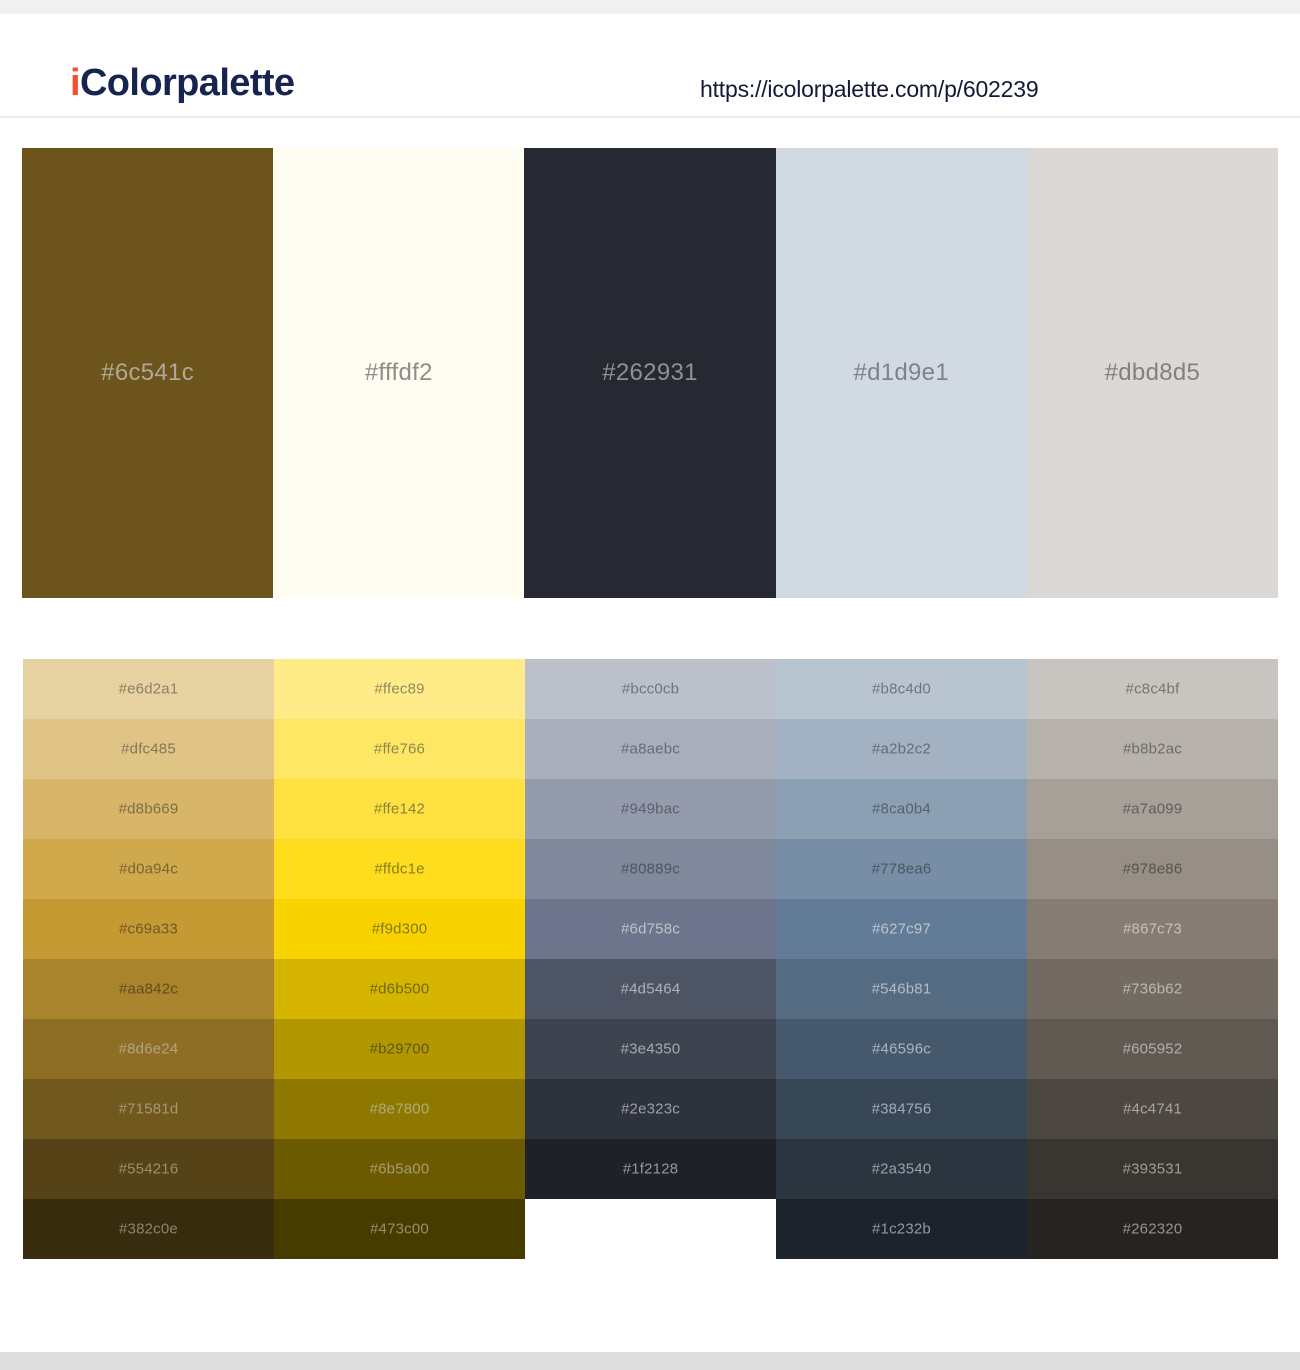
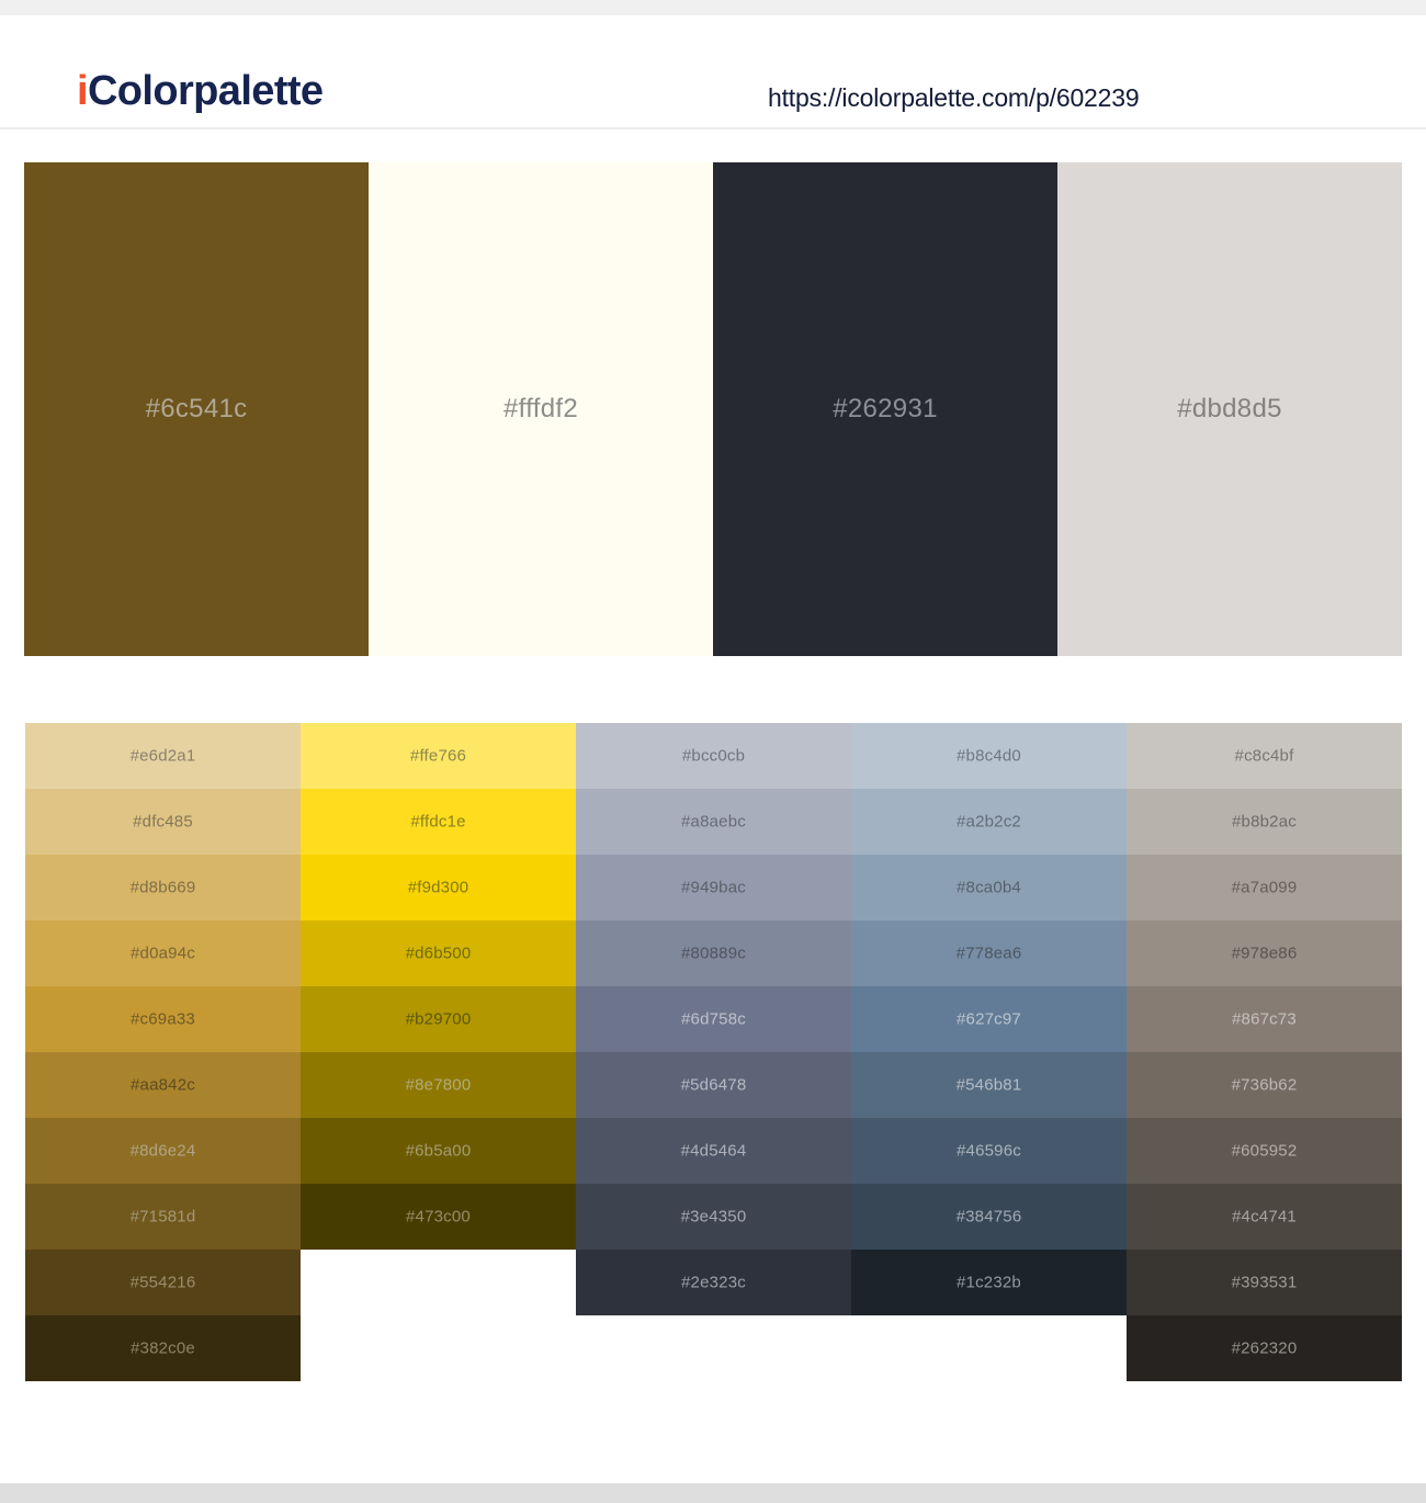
  iColorpalette
  https://icolorpalette.com/p/602239
  #6c541c
  #fffdf2
  #262931
- #d1d9e1
  #dbd8d5
  #e6d2a1
  #dfc485
  #d8b669
  #d0a94c
  #c69a33
  #aa842c
  #8d6e24
  #71581d
  #554216
  #382c0e
- #ffec89
  #ffe766
- #ffe142
  #ffdc1e
  #f9d300
  #d6b500
  #b29700
  #8e7800
  #6b5a00
  #473c00
  #bcc0cb
  #a8aebc
  #949bac
  #80889c
  #6d758c
+ #5d6478
  #4d5464
  #3e4350
  #2e323c
- #1f2128
  #b8c4d0
  #a2b2c2
  #8ca0b4
  #778ea6
  #627c97
  #546b81
  #46596c
  #384756
- #2a3540
  #1c232b
  #c8c4bf
  #b8b2ac
  #a7a099
  #978e86
  #867c73
  #736b62
  #605952
  #4c4741
  #393531
  #262320
